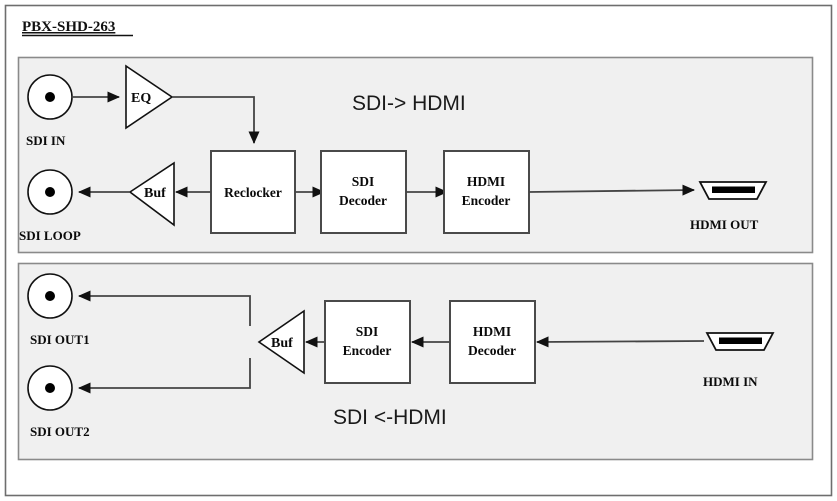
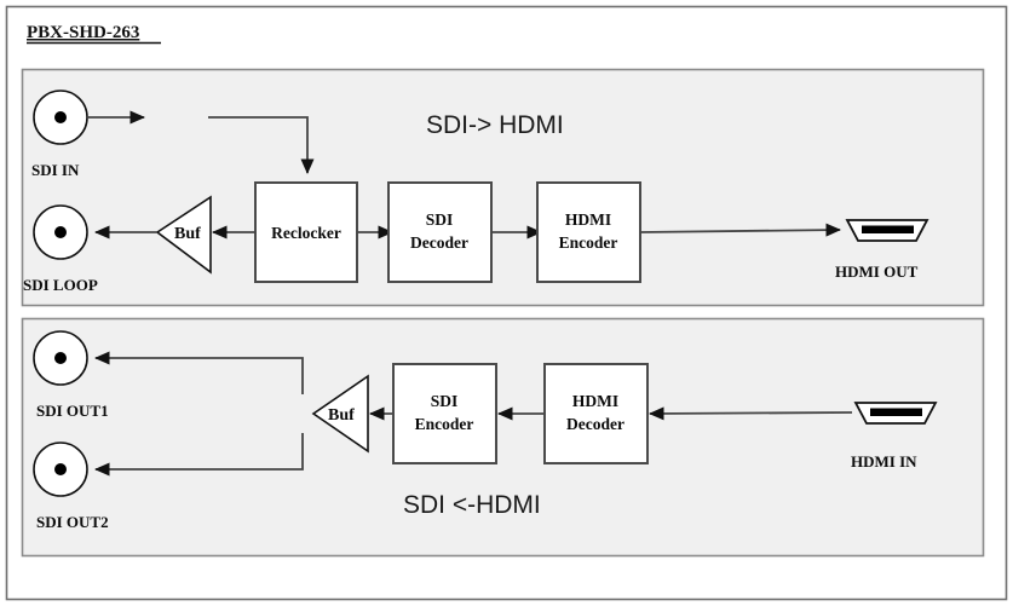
  PBX-SHD-263
  SDI-> HDMI
  SDI IN
- EQ
  Reclocker
  Buf
  SDI LOOP
  SDI
  Decoder
  HDMI
  Encoder
  HDMI OUT
  SDI <-HDMI
  SDI OUT1
  SDI OUT2
  Buf
  SDI
  Encoder
  HDMI
  Decoder
  HDMI IN
